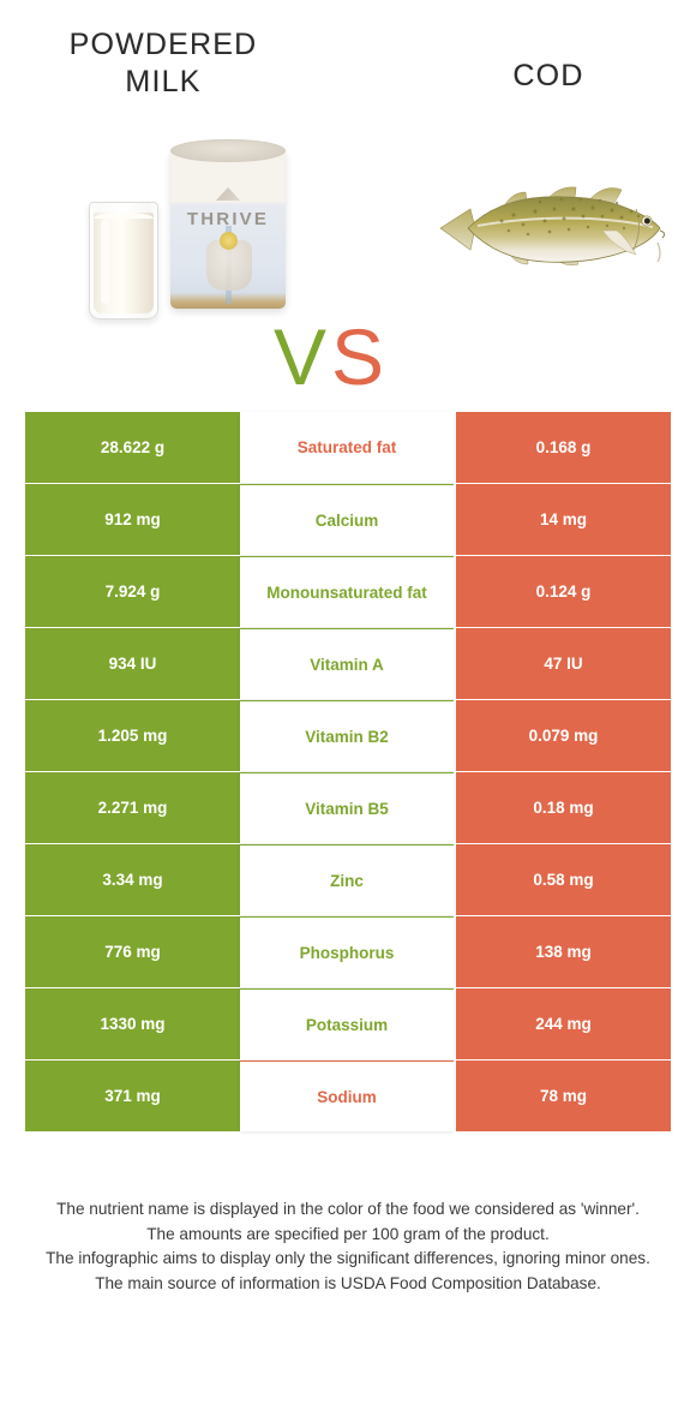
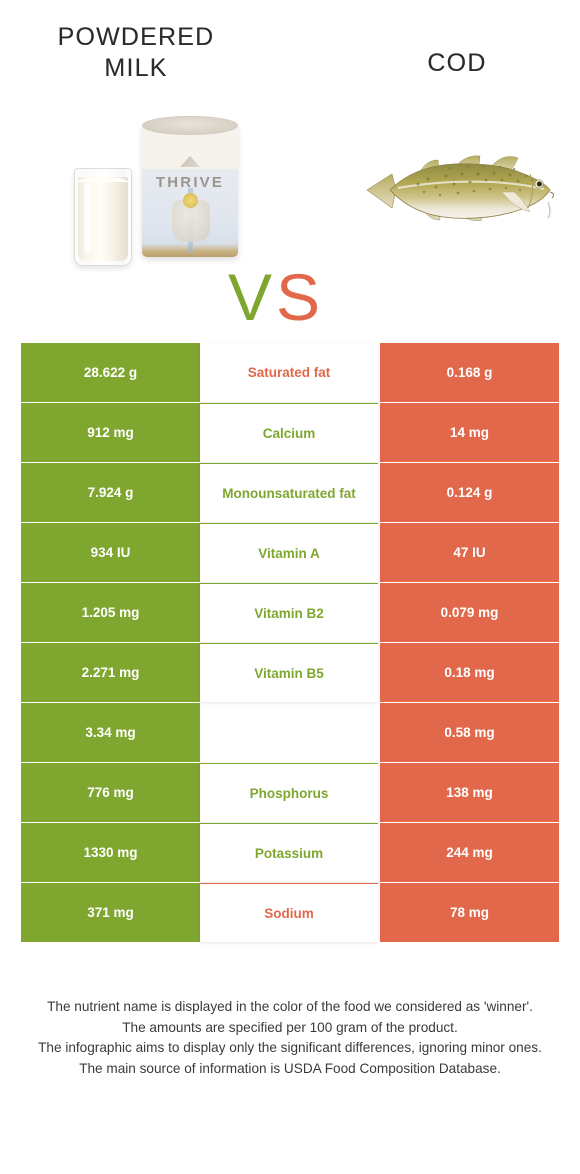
  POWDERED MILK
  COD
  THRIVE
  V
  S
  28.622 g
  Saturated fat
  0.168 g
  912 mg
  Calcium
  14 mg
  7.924 g
  Monounsaturated fat
  0.124 g
  934 IU
  Vitamin A
  47 IU
  1.205 mg
  Vitamin B2
  0.079 mg
  2.271 mg
  Vitamin B5
  0.18 mg
  3.34 mg
- Zinc
  0.58 mg
  776 mg
  Phosphorus
  138 mg
  1330 mg
  Potassium
  244 mg
  371 mg
  Sodium
  78 mg
  The nutrient name is displayed in the color of the food we considered as 'winner'.
  The amounts are specified per 100 gram of the product.
  The infographic aims to display only the significant differences, ignoring minor ones.
  The main source of information is USDA Food Composition Database.
